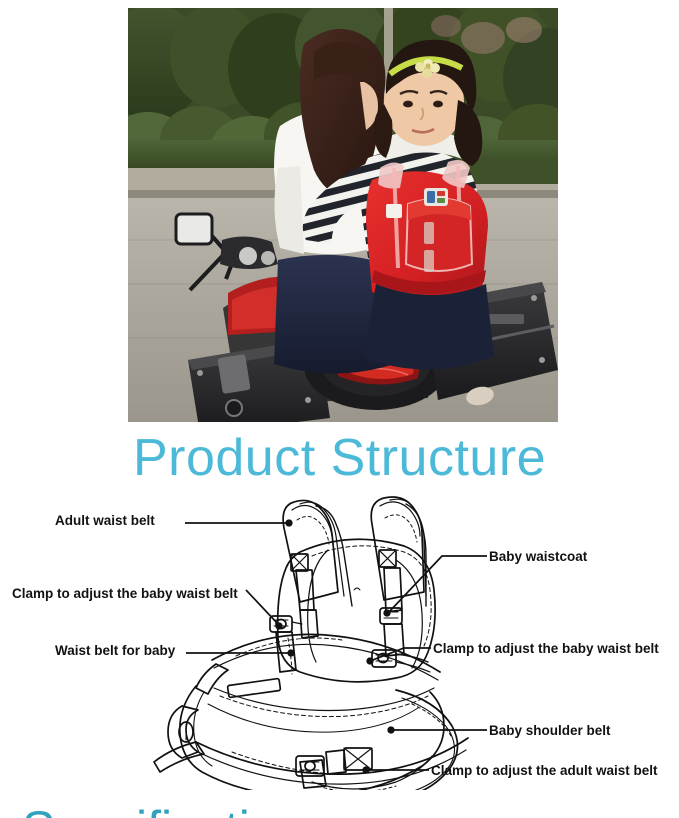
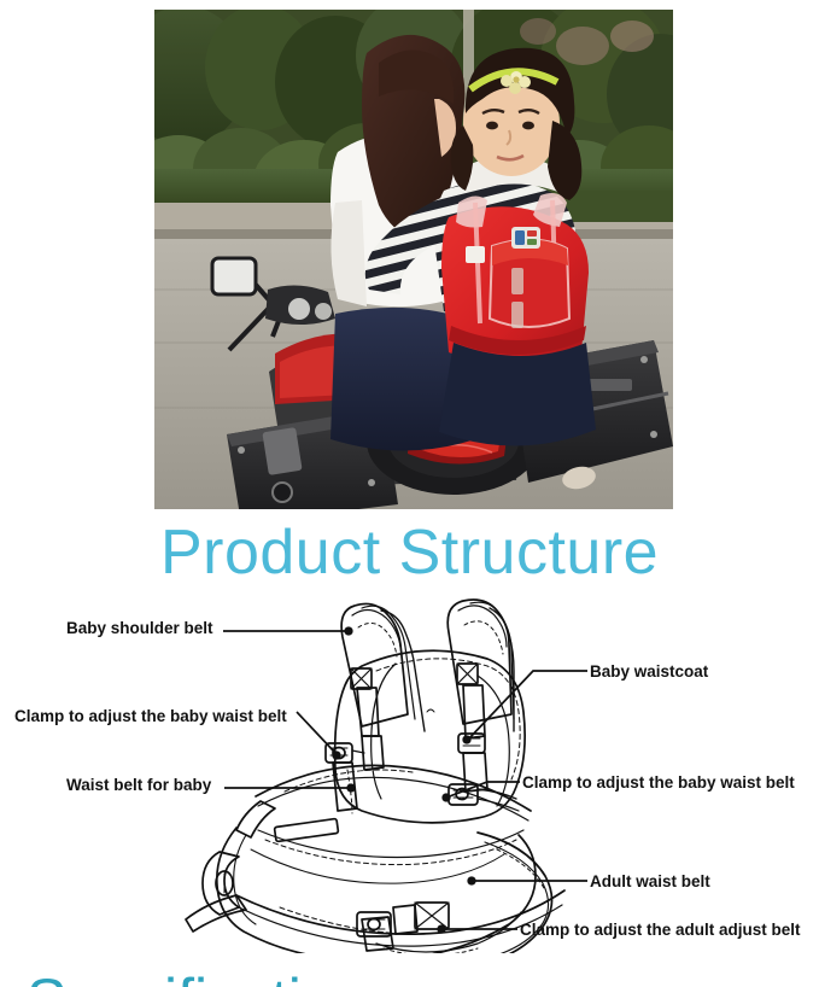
  Product Structure
- Adult waist belt
+ Baby shoulder belt
  Clamp to adjust the baby waist belt
  Waist belt for baby
  Baby waistcoat
  Clamp to adjust the baby waist belt
- Baby shoulder belt
+ Adult waist belt
- Clamp to adjust the adult waist belt
+ Clamp to adjust the adult adjust belt
